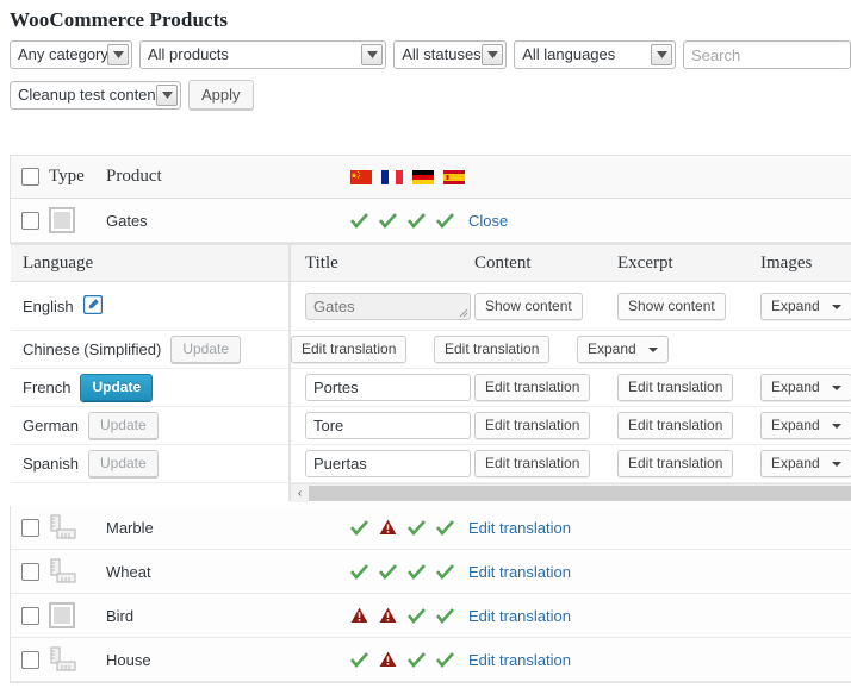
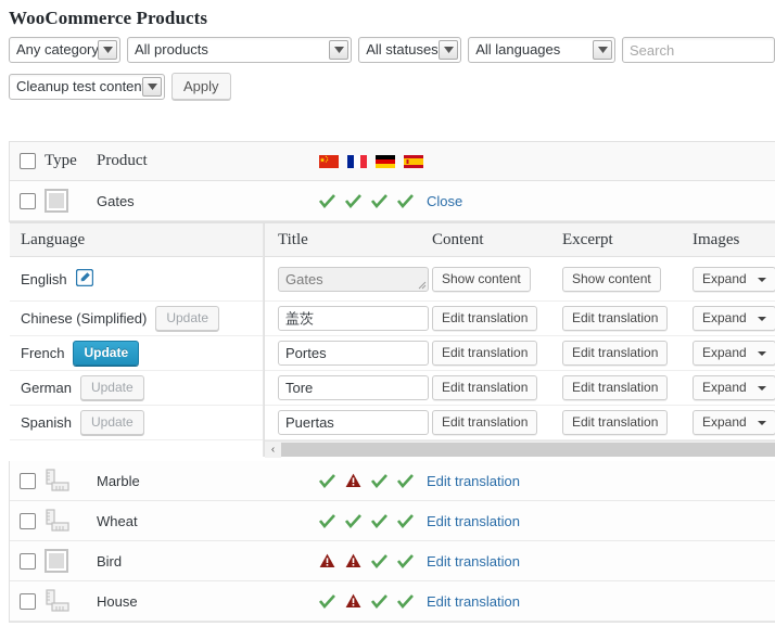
  WooCommerce Products
  Any category
  All products
  All statuses
  All languages
  Search
  Cleanup test conten
  Apply
  Type
  Product
  Gates
  Close
  Language
  English
  Chinese (Simplified)
  Update
  French
  Update
  German
  Update
  Spanish
  Update
  Title
  Content
  Excerpt
  Images
  Gates
  Show content
  Show content
  Expand
+ 盖茨
  Edit translation
  Edit translation
  Expand
  Portes
  Edit translation
  Edit translation
  Expand
  Tore
  Edit translation
  Edit translation
  Expand
  Puertas
  Edit translation
  Edit translation
  Expand
  ‹
  Marble
  Edit translation
  Wheat
  Edit translation
  Bird
  Edit translation
  House
  Edit translation
